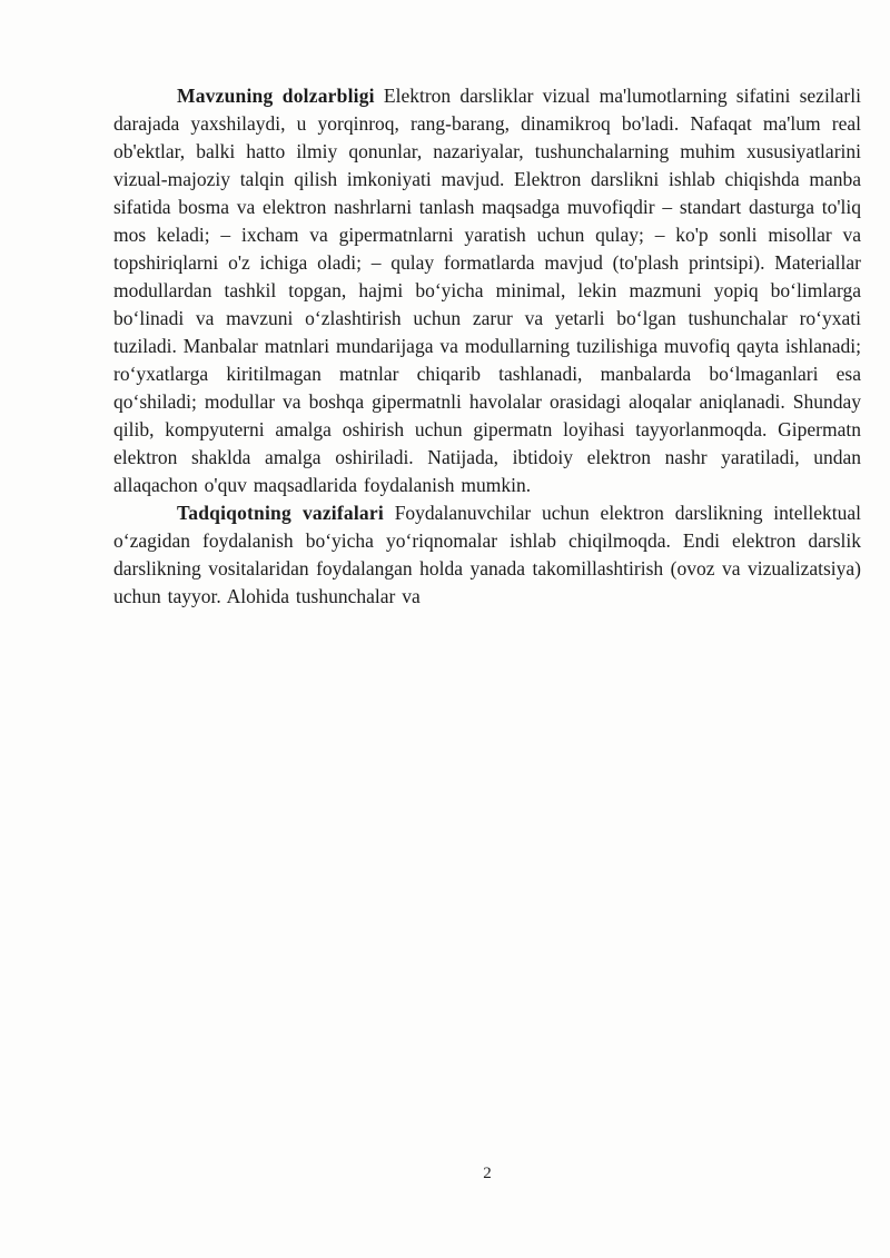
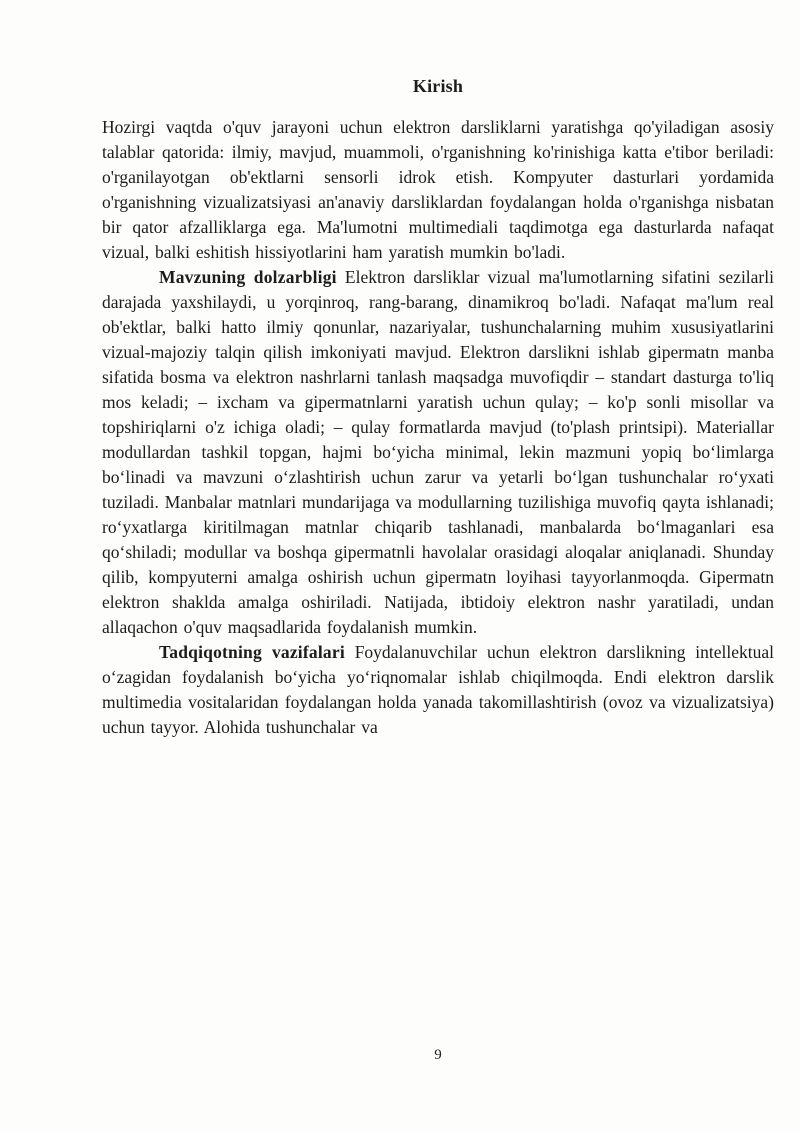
+ Kirish
+ Hozirgi vaqtda o'quv jarayoni uchun elektron darsliklarni yaratishga qo'yiladigan asosiy talablar qatorida: ilmiy, mavjud, muammoli, o'rganishning ko'rinishiga katta e'tibor beriladi: o'rganilayotgan ob'ektlarni sensorli idrok etish. Kompyuter dasturlari yordamida o'rganishning vizualizatsiyasi an'anaviy darsliklardan foydalangan holda o'rganishga nisbatan bir qator afzalliklarga ega. Ma'lumotni multimediali taqdimotga ega dasturlarda nafaqat vizual, balki eshitish hissiyotlarini ham yaratish mumkin bo'ladi.
- Mavzuning dolzarbligi Elektron darsliklar vizual ma'lumotlarning sifatini sezilarli darajada yaxshilaydi, u yorqinroq, rang-barang, dinamikroq bo'ladi. Nafaqat ma'lum real ob'ektlar, balki hatto ilmiy qonunlar, nazariyalar, tushunchalarning muhim xususiyatlarini vizual-majoziy talqin qilish imkoniyati mavjud. Elektron darslikni ishlab chiqishda manba sifatida bosma va elektron nashrlarni tanlash maqsadga muvofiqdir – standart dasturga to'liq mos keladi; – ixcham va gipermatnlarni yaratish uchun qulay; – ko'p sonli misollar va topshiriqlarni o'z ichiga oladi; – qulay formatlarda mavjud (to'plash printsipi). Materiallar modullardan tashkil topgan, hajmi bo‘yicha minimal, lekin mazmuni yopiq bo‘limlarga bo‘linadi va mavzuni o‘zlashtirish uchun zarur va yetarli bo‘lgan tushunchalar ro‘yxati tuziladi. Manbalar matnlari mundarijaga va modullarning tuzilishiga muvofiq qayta ishlanadi; ro‘yxatlarga kiritilmagan matnlar chiqarib tashlanadi, manbalarda bo‘lmaganlari esa qo‘shiladi; modullar va boshqa gipermatnli havolalar orasidagi aloqalar aniqlanadi. Shunday qilib, kompyuterni amalga oshirish uchun gipermatn loyihasi tayyorlanmoqda. Gipermatn elektron shaklda amalga oshiriladi. Natijada, ibtidoiy elektron nashr yaratiladi, undan allaqachon o'quv maqsadlarida foydalanish mumkin.
+ Mavzuning dolzarbligi Elektron darsliklar vizual ma'lumotlarning sifatini sezilarli darajada yaxshilaydi, u yorqinroq, rang-barang, dinamikroq bo'ladi. Nafaqat ma'lum real ob'ektlar, balki hatto ilmiy qonunlar, nazariyalar, tushunchalarning muhim xususiyatlarini vizual-majoziy talqin qilish imkoniyati mavjud. Elektron darslikni ishlab gipermatn manba sifatida bosma va elektron nashrlarni tanlash maqsadga muvofiqdir – standart dasturga to'liq mos keladi; – ixcham va gipermatnlarni yaratish uchun qulay; – ko'p sonli misollar va topshiriqlarni o'z ichiga oladi; – qulay formatlarda mavjud (to'plash printsipi). Materiallar modullardan tashkil topgan, hajmi bo‘yicha minimal, lekin mazmuni yopiq bo‘limlarga bo‘linadi va mavzuni o‘zlashtirish uchun zarur va yetarli bo‘lgan tushunchalar ro‘yxati tuziladi. Manbalar matnlari mundarijaga va modullarning tuzilishiga muvofiq qayta ishlanadi; ro‘yxatlarga kiritilmagan matnlar chiqarib tashlanadi, manbalarda bo‘lmaganlari esa qo‘shiladi; modullar va boshqa gipermatnli havolalar orasidagi aloqalar aniqlanadi. Shunday qilib, kompyuterni amalga oshirish uchun gipermatn loyihasi tayyorlanmoqda. Gipermatn elektron shaklda amalga oshiriladi. Natijada, ibtidoiy elektron nashr yaratiladi, undan allaqachon o'quv maqsadlarida foydalanish mumkin.
- Tadqiqotning vazifalari Foydalanuvchilar uchun elektron darslikning intellektual o‘zagidan foydalanish bo‘yicha yo‘riqnomalar ishlab chiqilmoqda. Endi elektron darslik darslikning vositalaridan foydalangan holda yanada takomillashtirish (ovoz va vizualizatsiya) uchun tayyor. Alohida tushunchalar va
+ Tadqiqotning vazifalari Foydalanuvchilar uchun elektron darslikning intellektual o‘zagidan foydalanish bo‘yicha yo‘riqnomalar ishlab chiqilmoqda. Endi elektron darslik multimedia vositalaridan foydalangan holda yanada takomillashtirish (ovoz va vizualizatsiya) uchun tayyor. Alohida tushunchalar va
- 2
+ 9
